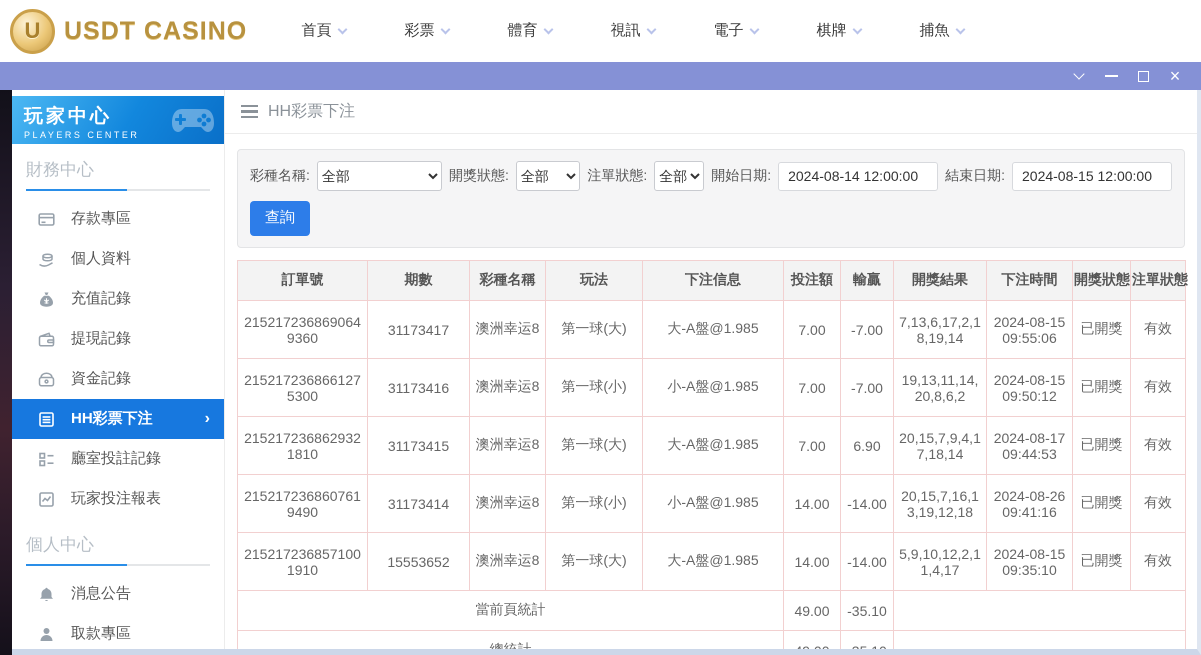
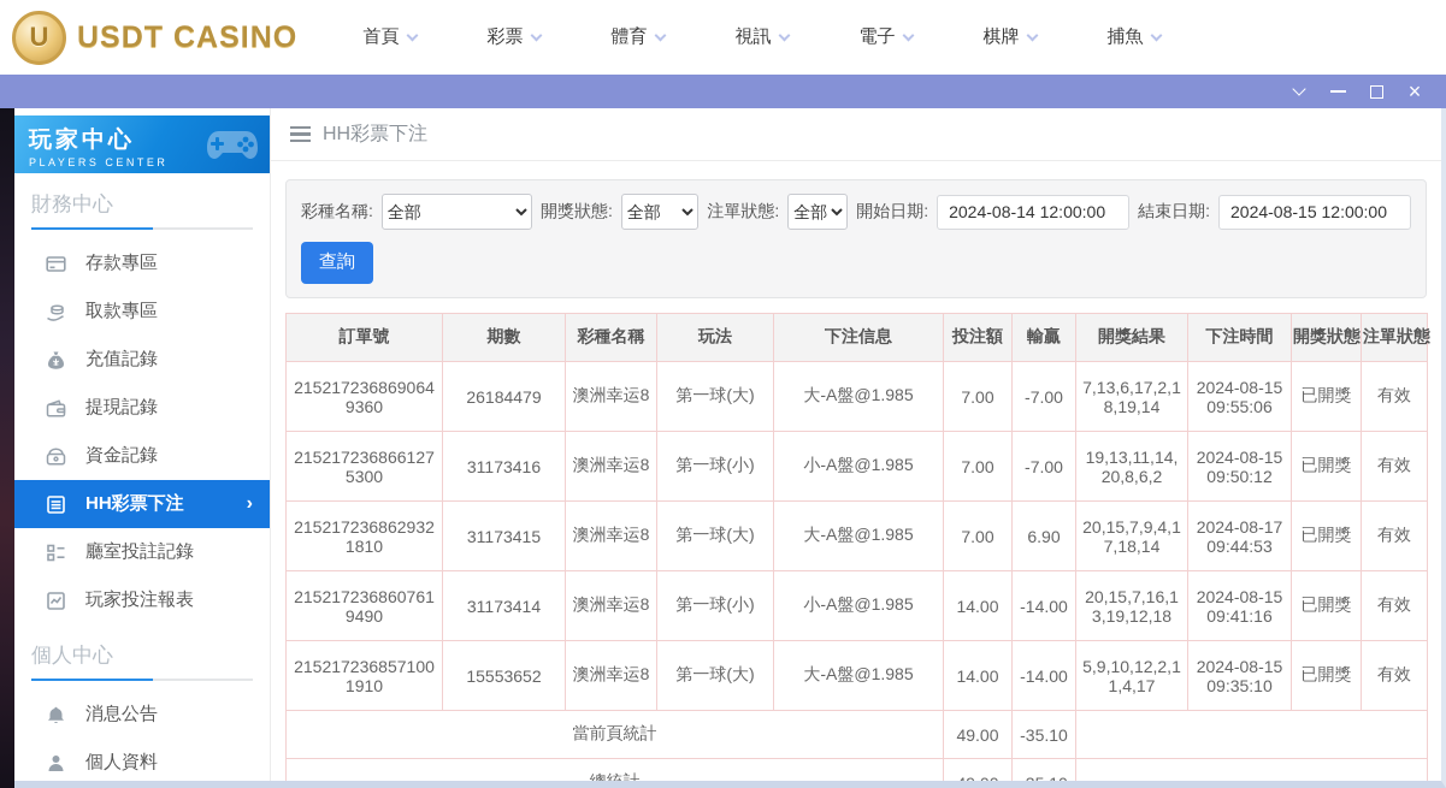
  U
  USDT CASINO
  首頁
  彩票
  體育
  視訊
  電子
  棋牌
  捕魚
  ×
  玩家中心
  PLAYERS CENTER
  財務中心
  存款專區
- 個人資料
+ 取款專區
  充值記錄
  提現記錄
  資金記錄
  HH彩票下注
  ›
  廳室投註記錄
  玩家投注報表
  個人中心
  消息公告
- 取款專區
+ 個人資料
  HH彩票下注
  彩種名稱:
  全部
  開獎狀態:
  全部
  注單狀態:
  全部
  開始日期:
  2024-08-14 12:00:00
  結束日期:
  2024-08-15 12:00:00
  查詢
  訂單號	期數	彩種名稱	玩法	下注信息	投注額	輸贏	開獎結果	下注時間	開獎狀態	注單狀態
- 2152172368690649360	31173417	澳洲幸运8	第一球(大)	大-A盤@1.985	7.00	-7.00	7,13,6,17,2,18,19,14	2024-08-15 09:55:06	已開獎	有效
+ 2152172368690649360	26184479	澳洲幸运8	第一球(大)	大-A盤@1.985	7.00	-7.00	7,13,6,17,2,18,19,14	2024-08-15 09:55:06	已開獎	有效
  2152172368661275300	31173416	澳洲幸运8	第一球(小)	小-A盤@1.985	7.00	-7.00	19,13,11,14,20,8,6,2	2024-08-15 09:50:12	已開獎	有效
  2152172368629321810	31173415	澳洲幸运8	第一球(大)	大-A盤@1.985	7.00	6.90	20,15,7,9,4,17,18,14	2024-08-17 09:44:53	已開獎	有效
- 2152172368607619490	31173414	澳洲幸运8	第一球(小)	小-A盤@1.985	14.00	-14.00	20,15,7,16,13,19,12,18	2024-08-26 09:41:16	已開獎	有效
+ 2152172368607619490	31173414	澳洲幸运8	第一球(小)	小-A盤@1.985	14.00	-14.00	20,15,7,16,13,19,12,18	2024-08-15 09:41:16	已開獎	有效
  2152172368571001910	15553652	澳洲幸运8	第一球(大)	大-A盤@1.985	14.00	-14.00	5,9,10,12,2,11,4,17	2024-08-15 09:35:10	已開獎	有效
  當前頁統計	49.00	-35.10
